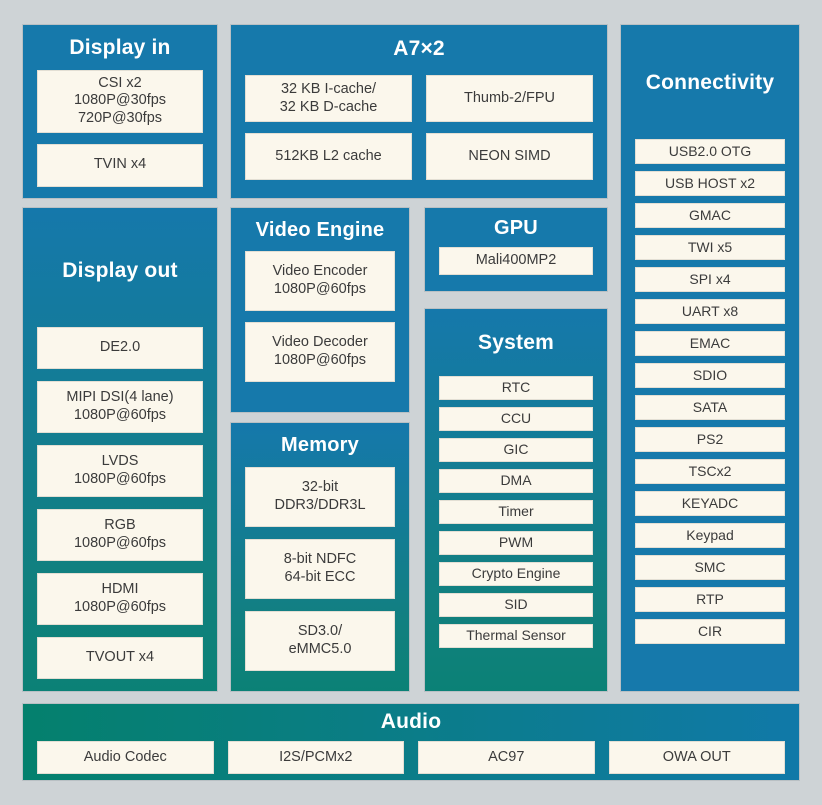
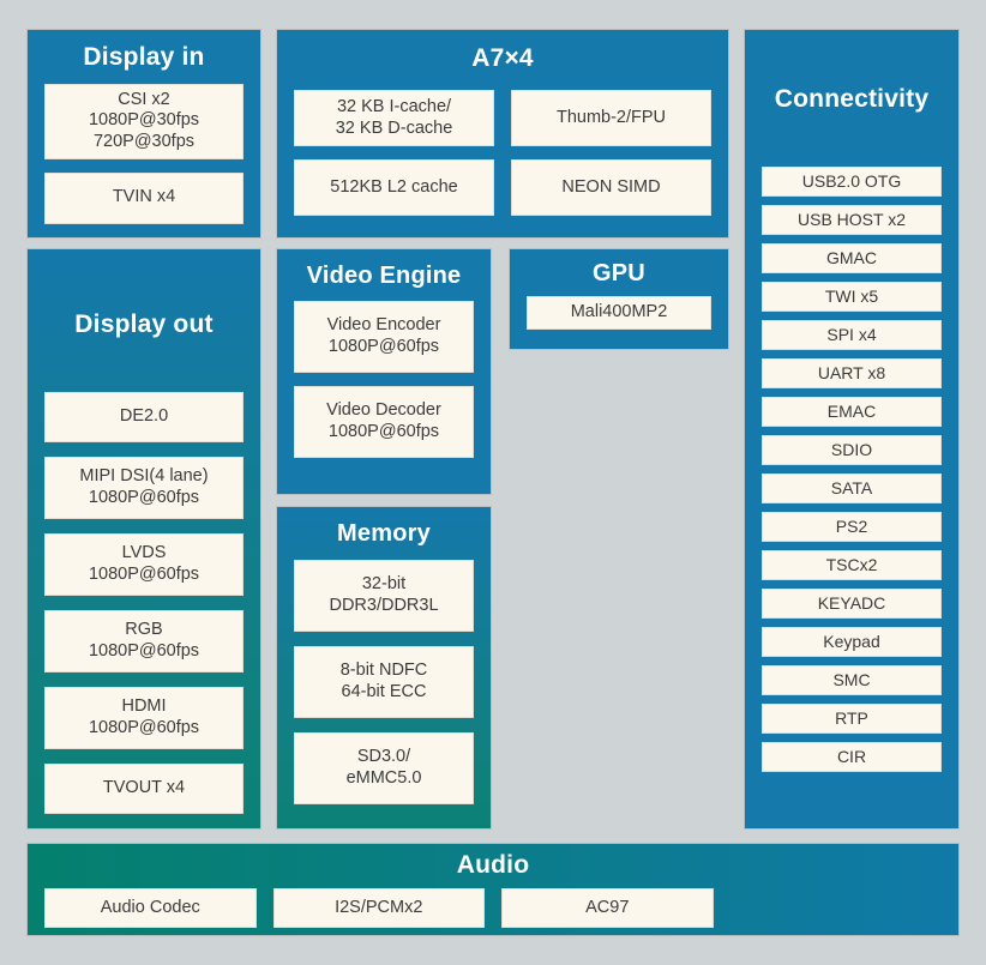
  Display in
  CSI x2
  1080P@30fps
  720P@30fps
  TVIN x4
- A7×2
+ A7×4
  32 KB I-cache/
  32 KB D-cache
  Thumb-2/FPU
  512KB L2 cache
  NEON SIMD
  Connectivity
  USB2.0 OTG
  USB HOST x2
  GMAC
  TWI x5
  SPI x4
  UART x8
  EMAC
  SDIO
  SATA
  PS2
  TSCx2
  KEYADC
  Keypad
  SMC
  RTP
  CIR
  Display out
  DE2.0
  MIPI DSI(4 lane)
  1080P@60fps
  LVDS
  1080P@60fps
  RGB
  1080P@60fps
  HDMI
  1080P@60fps
  TVOUT x4
  Video Engine
  Video Encoder
  1080P@60fps
  Video Decoder
  1080P@60fps
  Memory
  32-bit
  DDR3/DDR3L
  8-bit NDFC
  64-bit ECC
  SD3.0/
  eMMC5.0
  GPU
  Mali400MP2
- System
- RTC
- CCU
- GIC
- DMA
- Timer
- PWM
- Crypto Engine
- SID
- Thermal Sensor
  Audio
  Audio Codec
  I2S/PCMx2
  AC97
- OWA OUT
